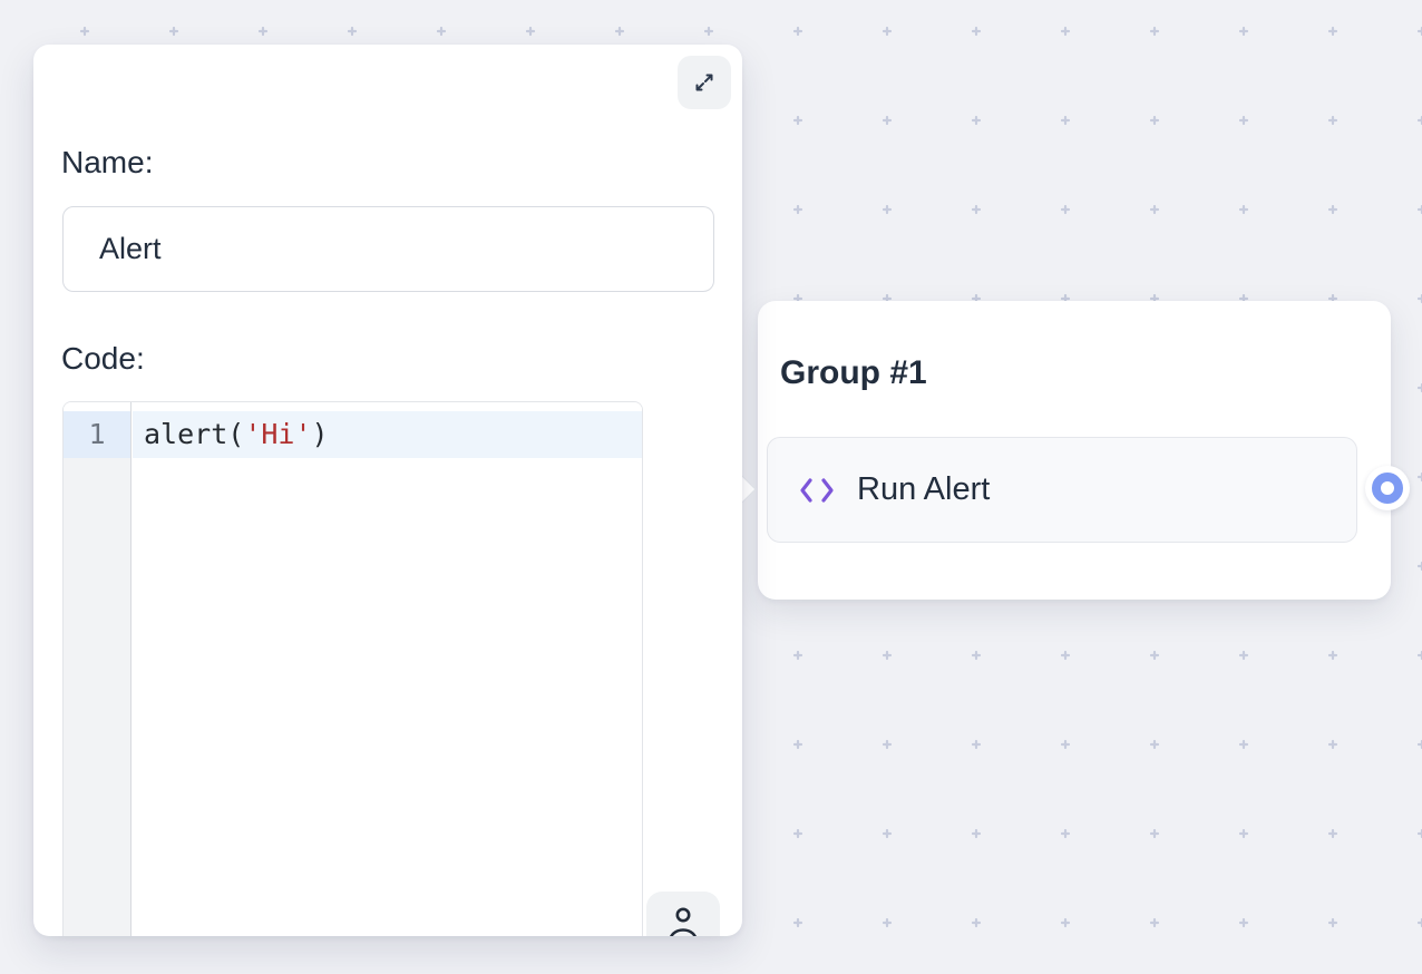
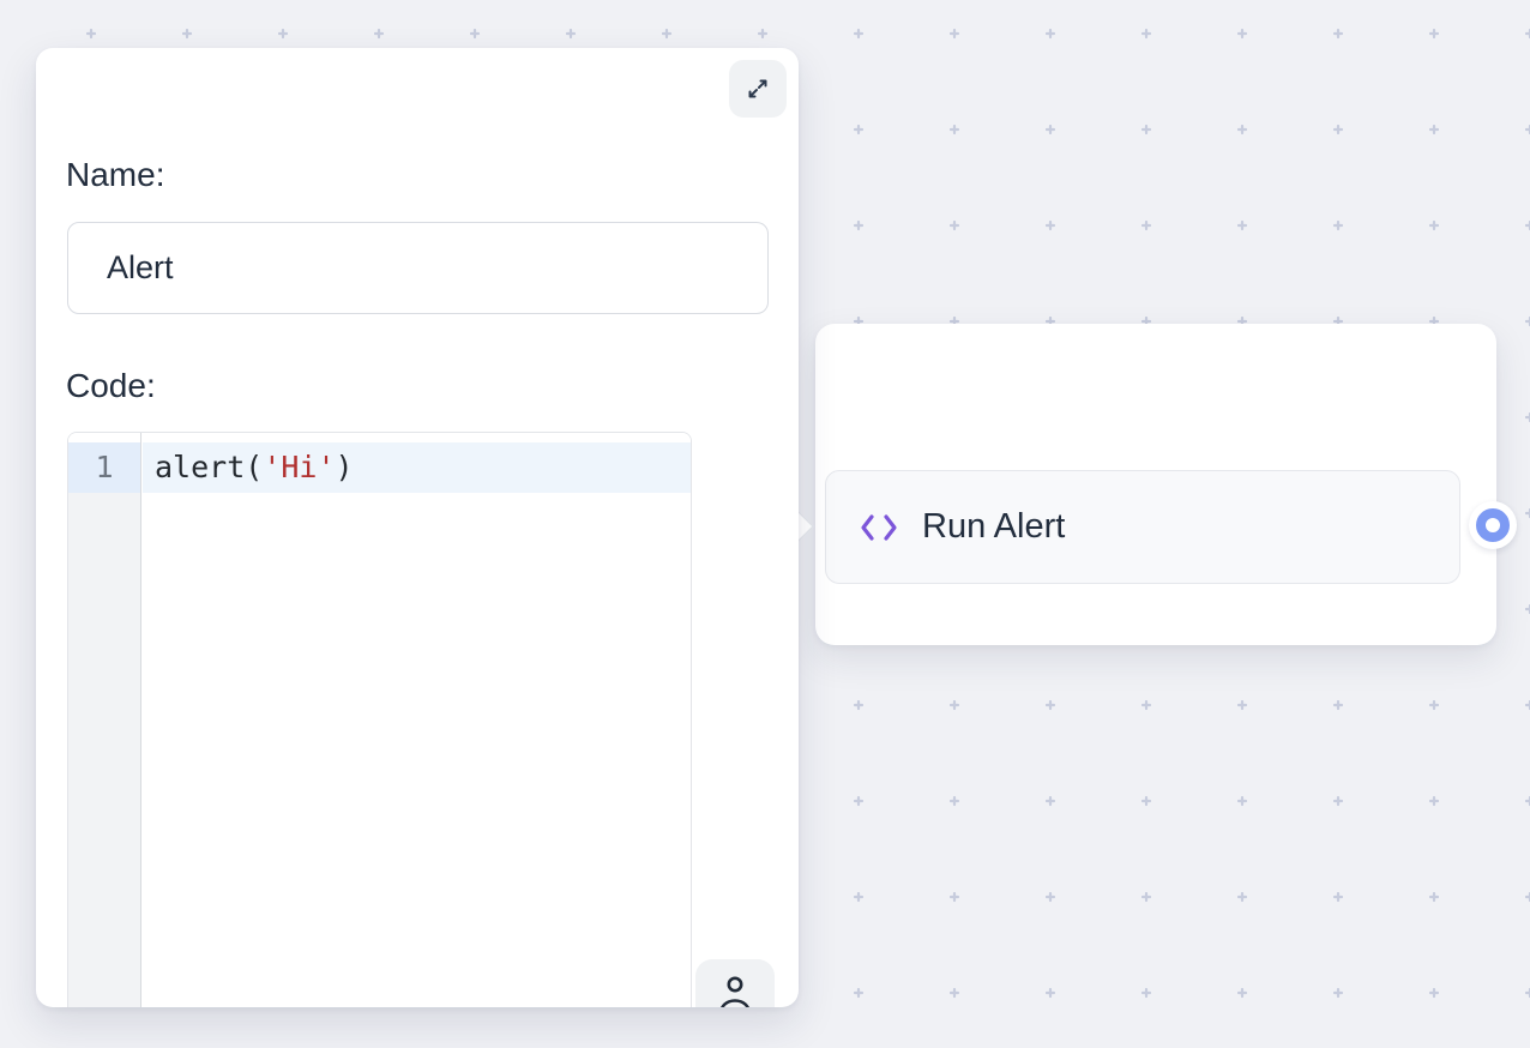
- Group #1
  Run Alert
  Name:
  Alert
  Code:
  1
  alert('Hi')
